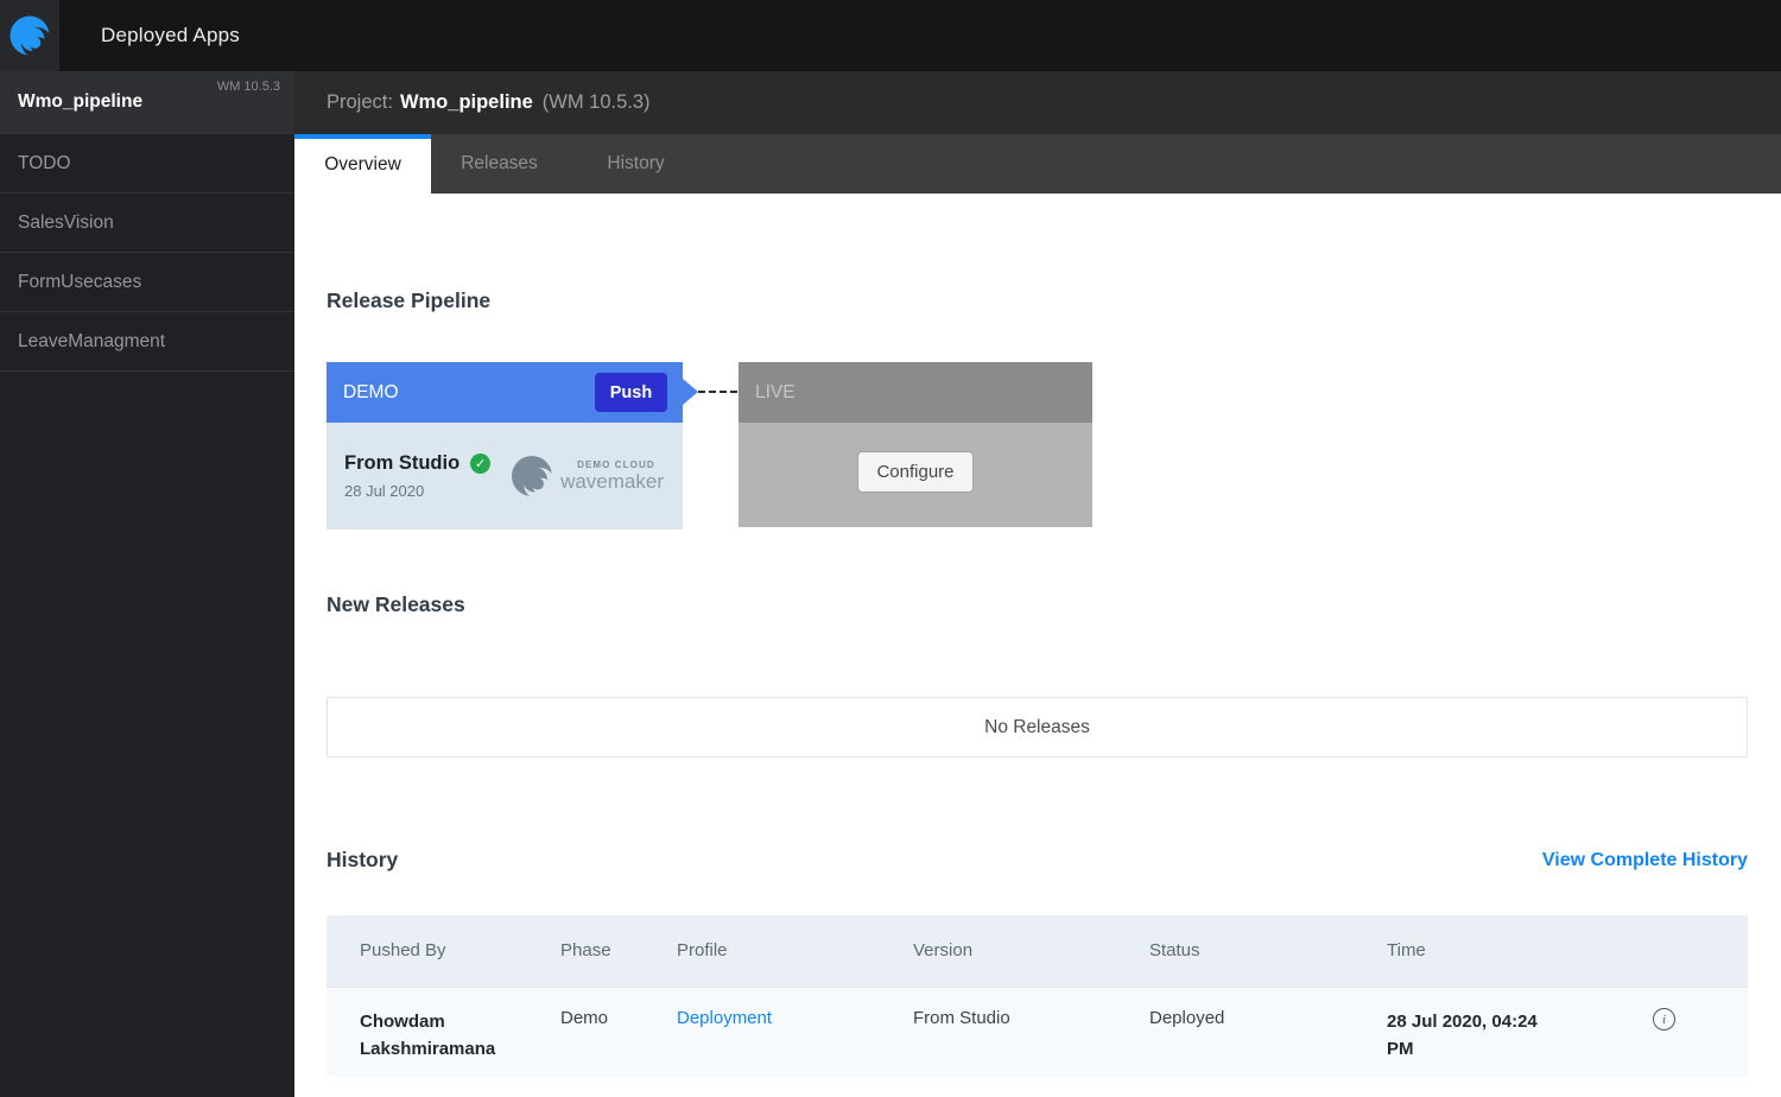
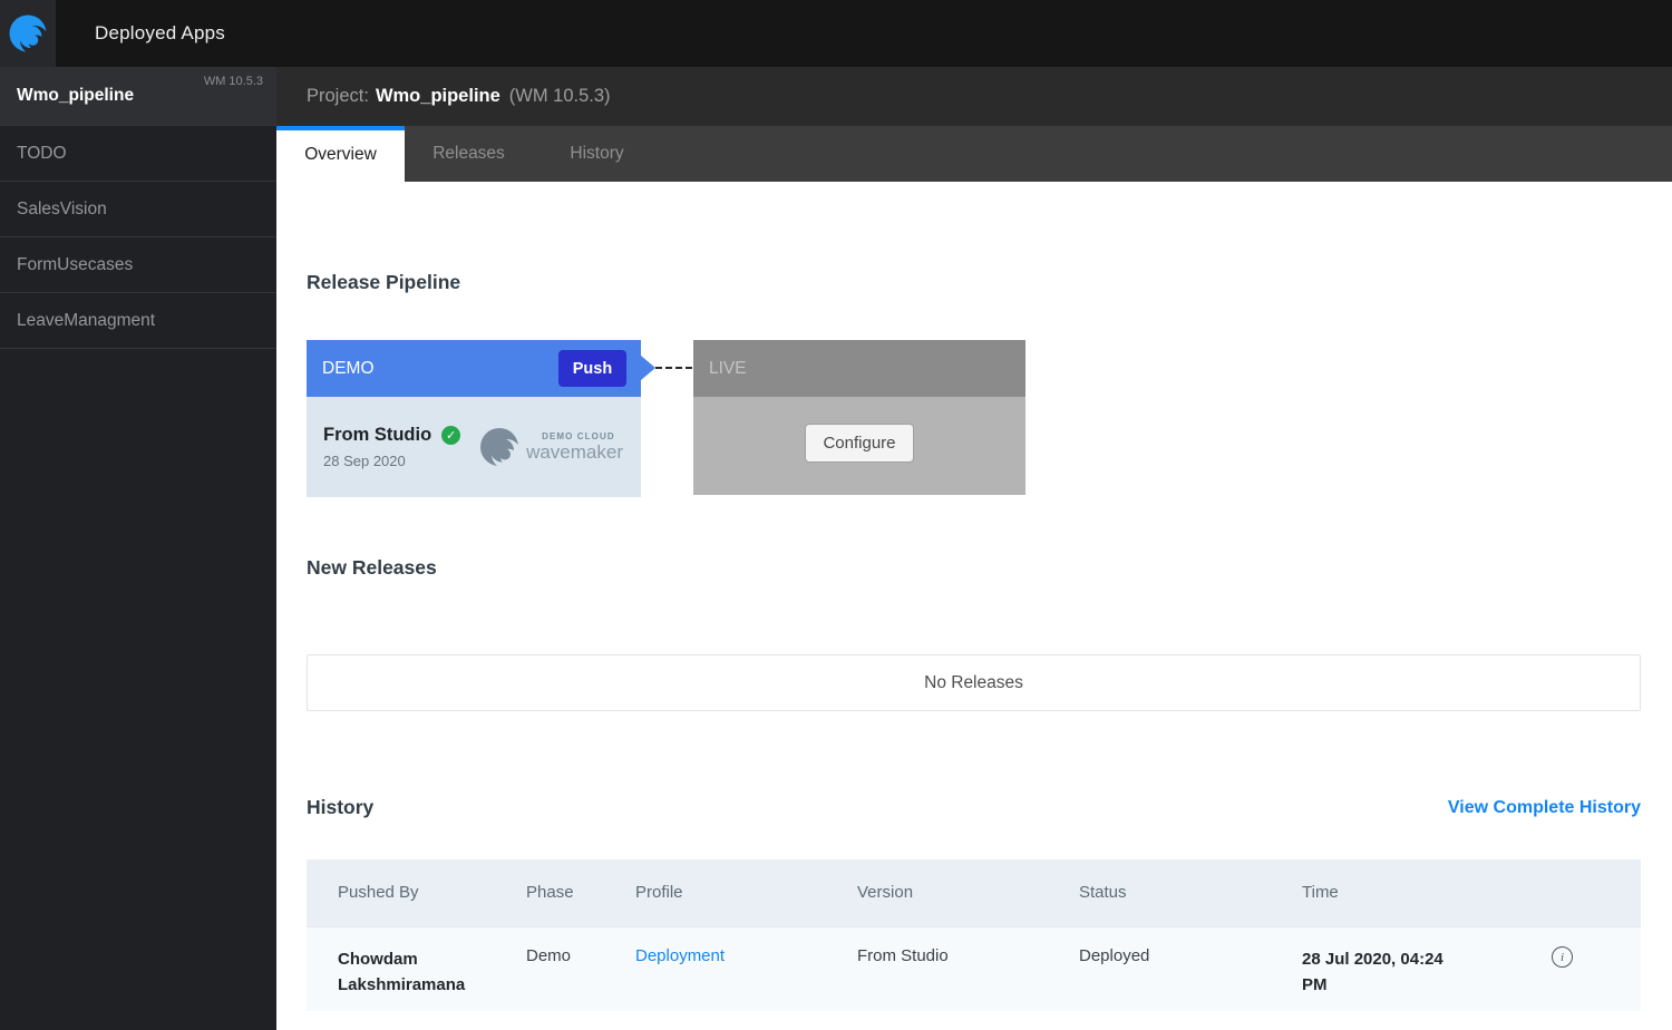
  Deployed Apps
  WM 10.5.3
  Wmo_pipeline
  TODO
  SalesVision
  FormUsecases
  LeaveManagment
  Project: Wmo_pipeline (WM 10.5.3)
  Overview
  Releases
  History
  Release Pipeline
  DEMO
  Push
  From Studio
  ✓
- 28 Jul 2020
+ 28 Sep 2020
  DEMO CLOUD
  wavemaker
  LIVE
  Configure
  New Releases
  No Releases
  History
  View Complete History
  Pushed By	Phase	Profile	Version	Status	Time
  Chowdam Lakshmiramana	Demo	Deployment	From Studio	Deployed	28 Jul 2020, 04:24 PM	i
